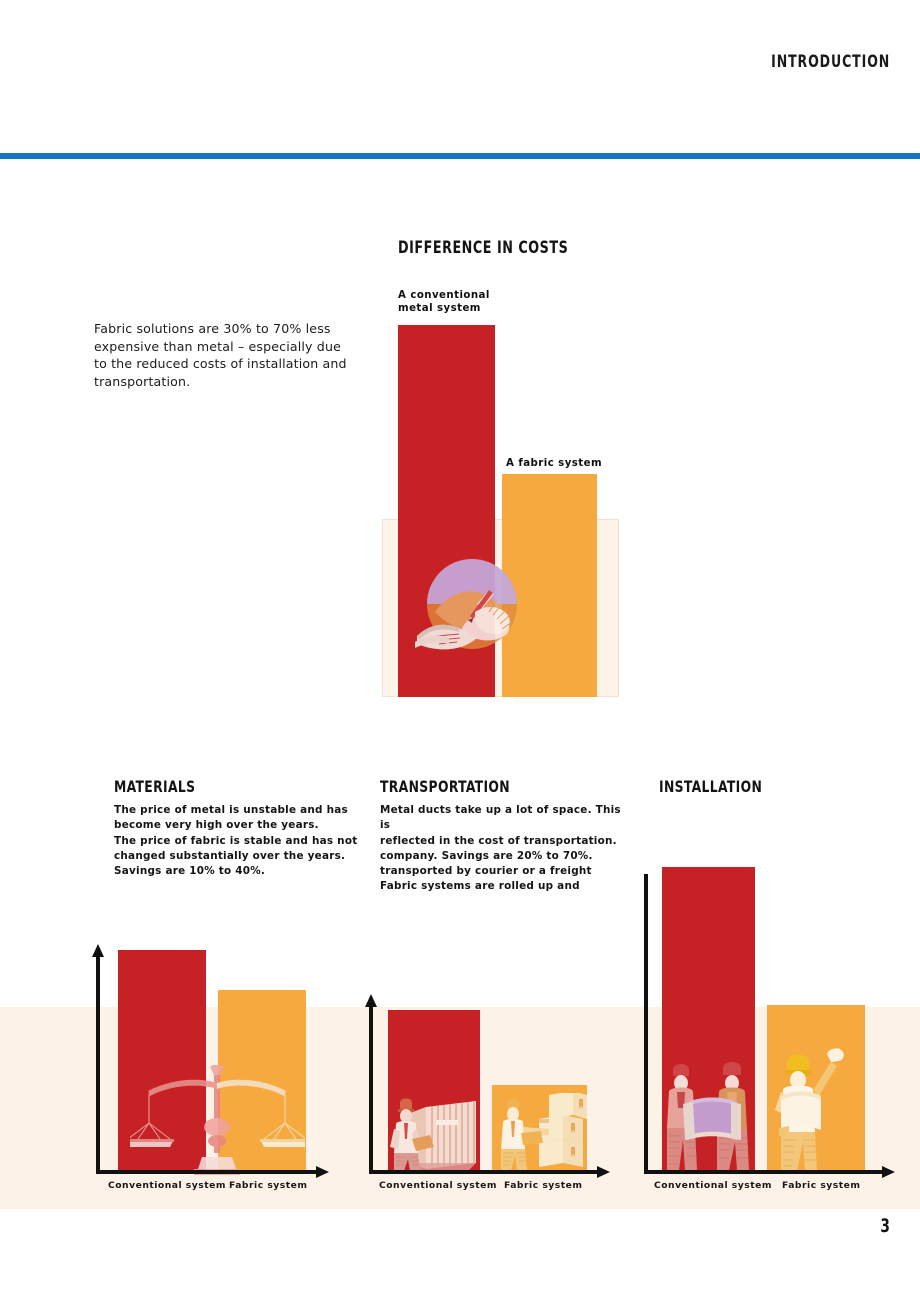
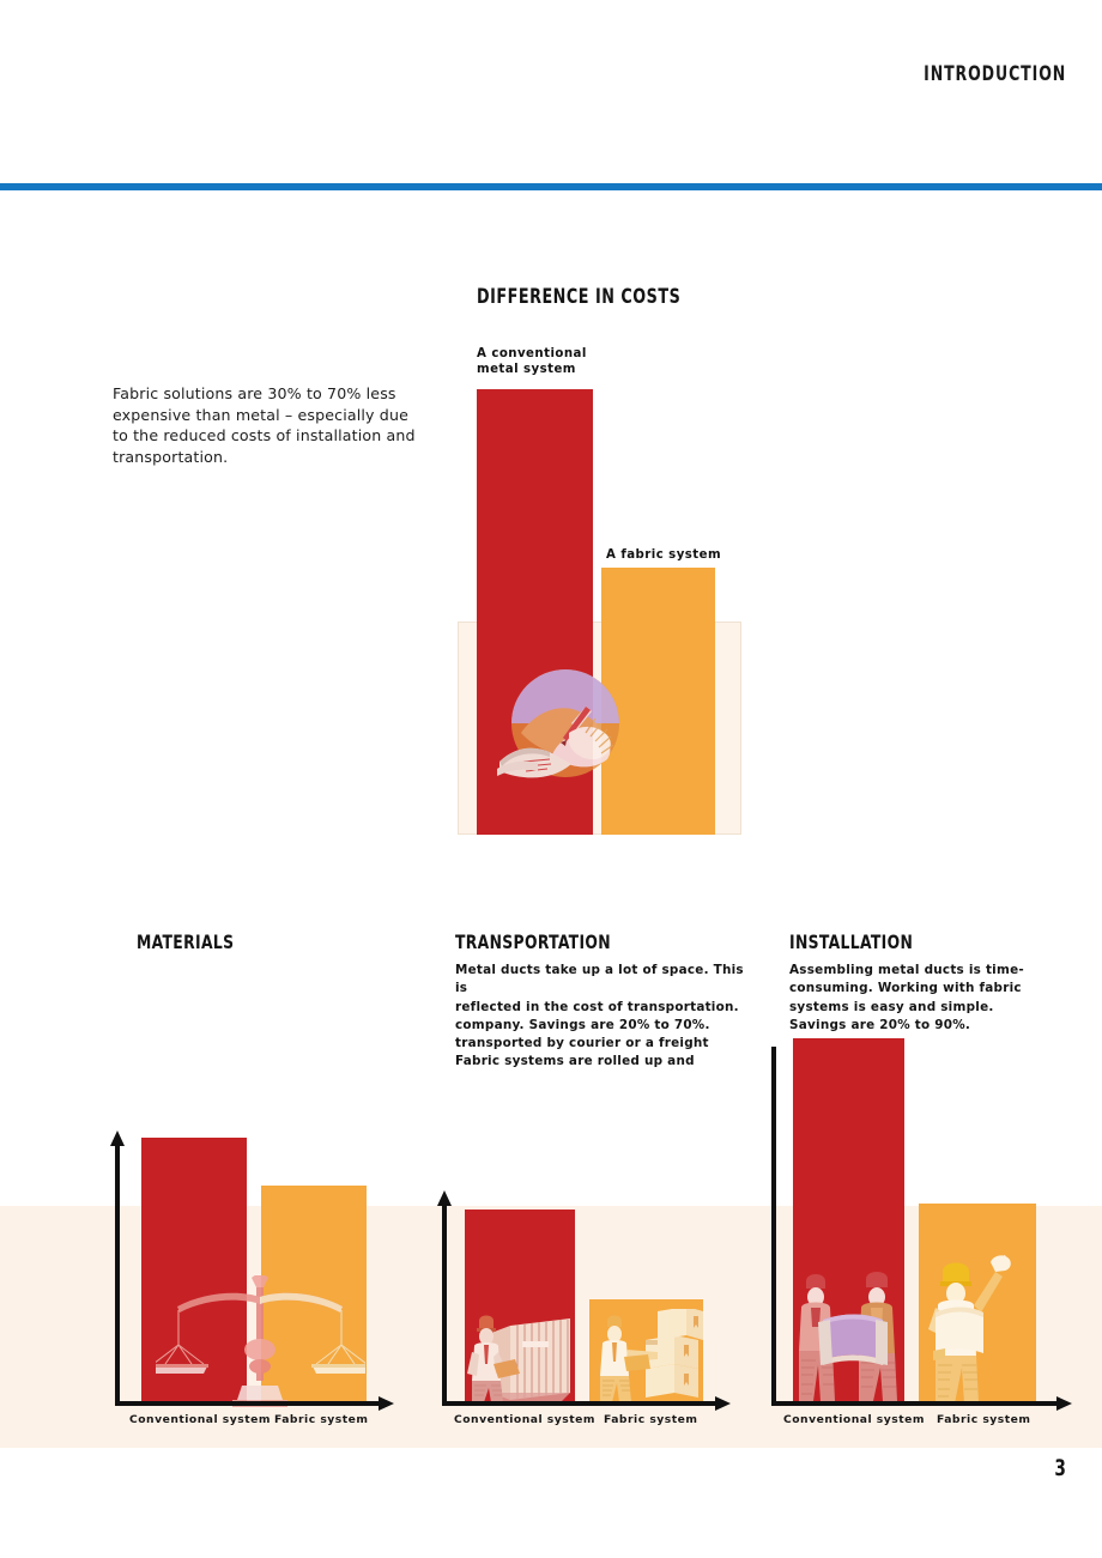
  INTRODUCTION
  Fabric solutions are 30% to 70% less expensive than metal – especially due to the reduced costs of installation and transportation.
  DIFFERENCE IN COSTS
  A conventional
  metal system
  A fabric system
  MATERIALS
- The price of metal is unstable and has
- become very high over the years.
- The price of fabric is stable and has not
- changed substantially over the years.
- Savings are 10% to 40%.
  TRANSPORTATION
  Metal ducts take up a lot of space. This is
  reflected in the cost of transportation.
  company. Savings are 20% to 70%.
  transported by courier or a freight
  Fabric systems are rolled up and
  INSTALLATION
+ Assembling metal ducts is time-
+ consuming. Working with fabric
+ systems is easy and simple.
+ Savings are 20% to 90%.
  Conventional system
  Fabric system
  Conventional system
  Fabric system
  Conventional system
  Fabric system
  3
